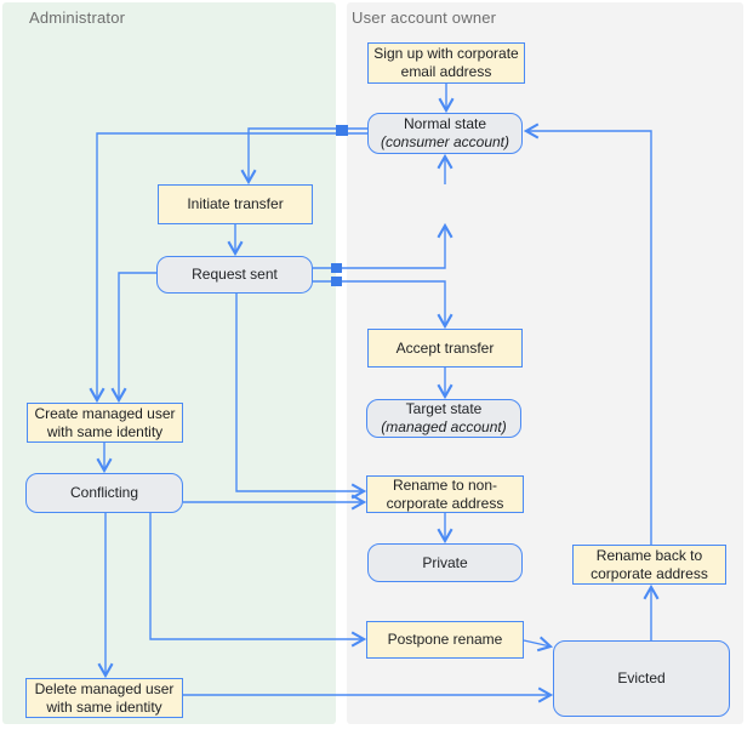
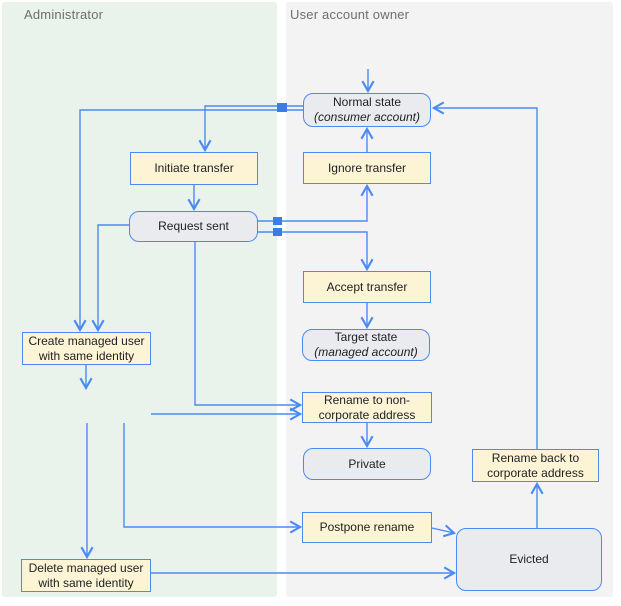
  Administrator
  User account owner
- Sign up with corporate
- email address
  Normal state
  (consumer account)
  Initiate transfer
+ Ignore transfer
  Request sent
  Accept transfer
  Target state
  (managed account)
  Create managed user
  with same identity
- Conflicting
  Rename to non-
  corporate address
  Private
  Rename back to
  corporate address
  Postpone rename
  Evicted
  Delete managed user
  with same identity
